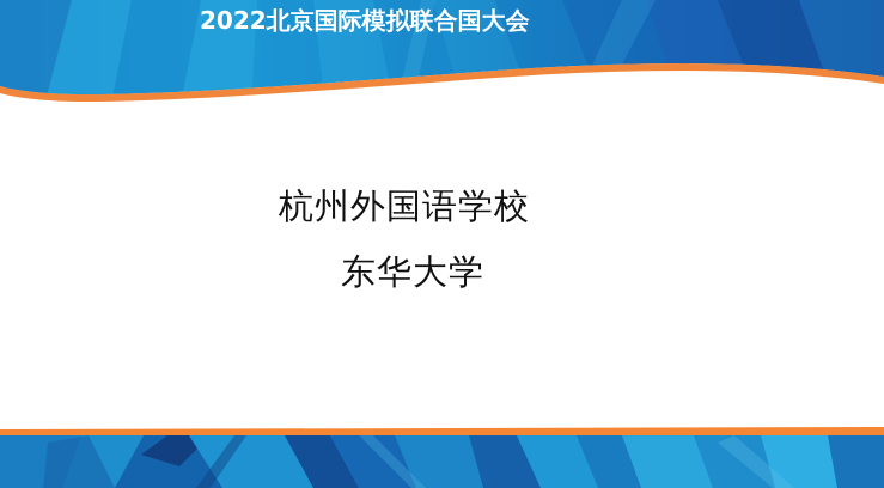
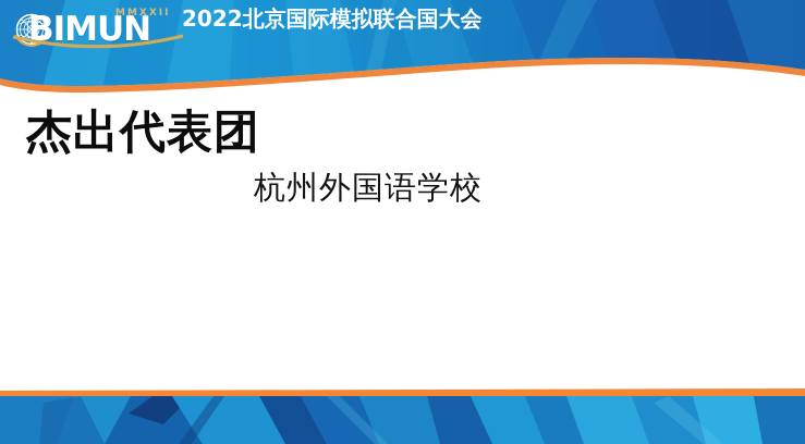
+ MMXXII
+ BIMUN
  2022北京国际模拟联合国大会
+ 杰出代表团
  杭州外国语学校
- 东华大学
